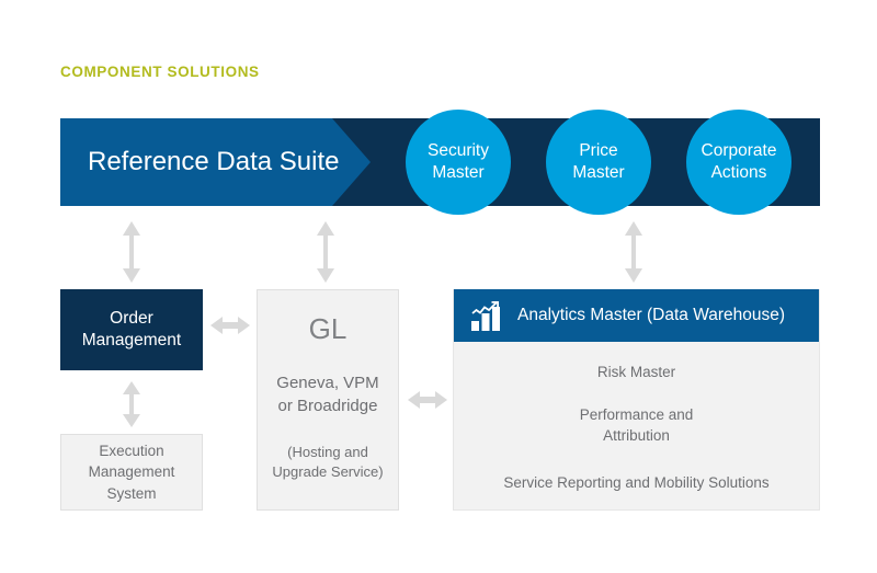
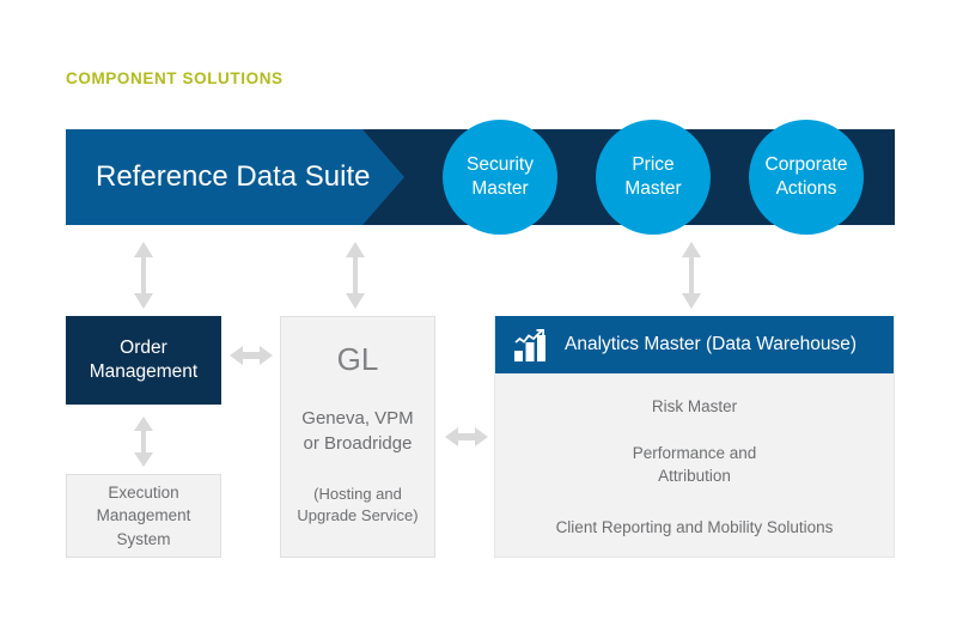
  COMPONENT SOLUTIONS
  Reference Data Suite
  Security
  Master
  Price
  Master
  Corporate
  Actions
  Order
  Management
  Execution
  Management
  System
  GL
  Geneva, VPM
  or Broadridge
  (Hosting and
  Upgrade Service)
  Analytics Master (Data Warehouse)
  Risk Master
  Performance and
  Attribution
- Service Reporting and Mobility Solutions
+ Client Reporting and Mobility Solutions
